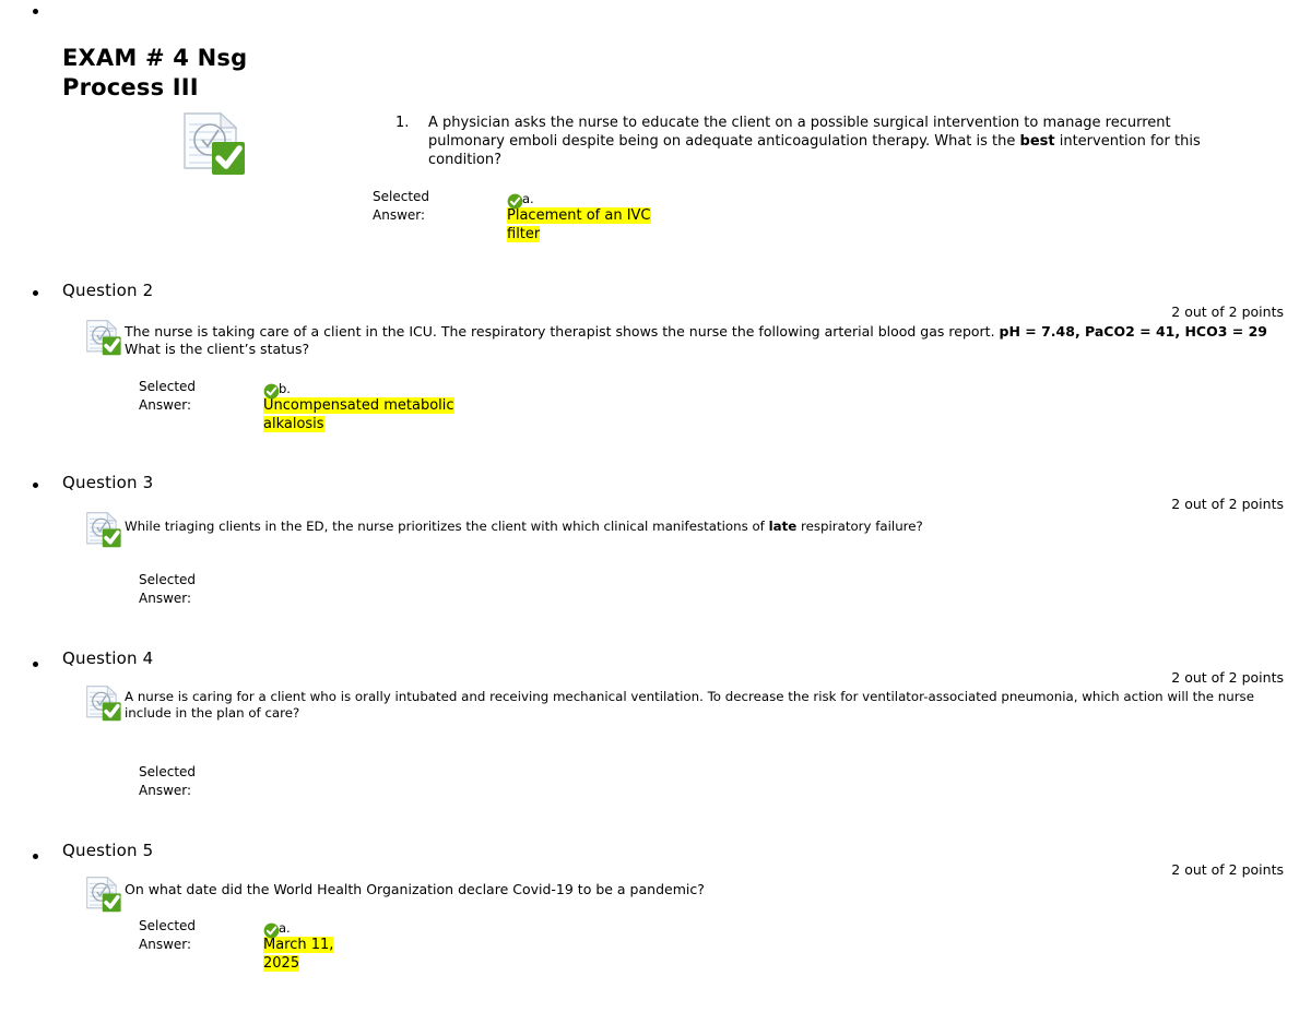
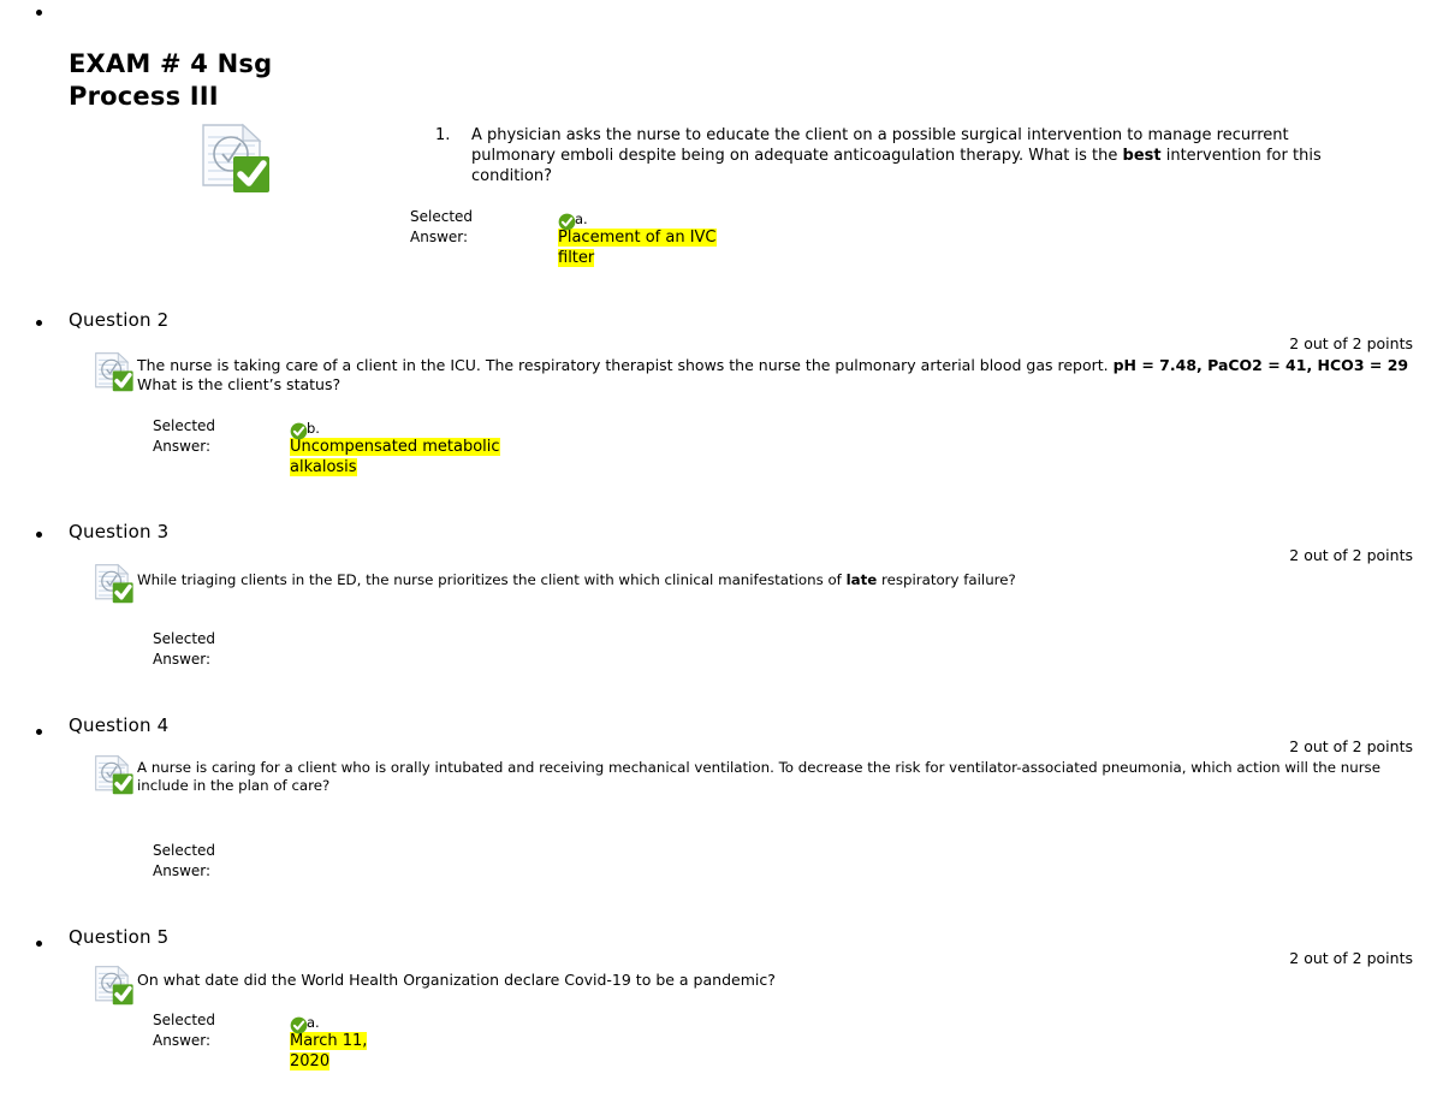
  EXAM # 4 Nsg
  Process III
  1.
  A physician asks the nurse to educate the client on a possible surgical intervention to manage recurrent pulmonary emboli despite being on adequate anticoagulation therapy. What is the best intervention for this condition?
  Selected
  Answer:
  a.
  Placement of an IVC
  filter
  Question 2
  2 out of 2 points
- The nurse is taking care of a client in the ICU. The respiratory therapist shows the nurse the following arterial blood gas report. pH = 7.48, PaCO2 = 41, HCO3 = 29 What is the client’s status?
+ The nurse is taking care of a client in the ICU. The respiratory therapist shows the nurse the pulmonary arterial blood gas report. pH = 7.48, PaCO2 = 41, HCO3 = 29 What is the client’s status?
  Selected
  Answer:
  b.
  Uncompensated metabolic
  alkalosis
  Question 3
  2 out of 2 points
  While triaging clients in the ED, the nurse prioritizes the client with which clinical manifestations of late respiratory failure?
  Selected
  Answer:
  Question 4
  2 out of 2 points
  A nurse is caring for a client who is orally intubated and receiving mechanical ventilation. To decrease the risk for ventilator-associated pneumonia, which action will the nurse include in the plan of care?
  Selected
  Answer:
  Question 5
  2 out of 2 points
  On what date did the World Health Organization declare Covid-19 to be a pandemic?
  Selected
  Answer:
  a.
  March 11,
- 2025
+ 2020
